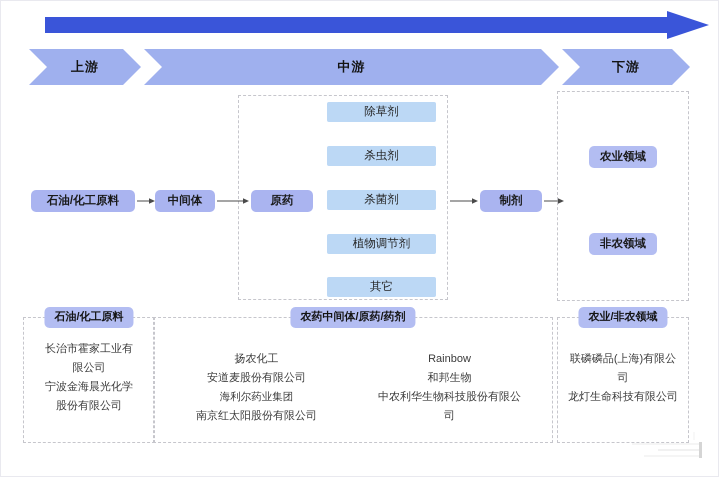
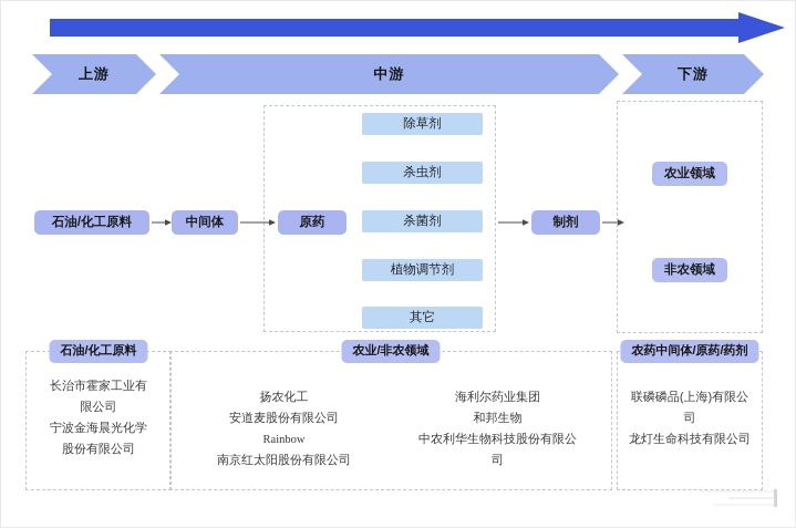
  上游
  中游
  下游
  石油/化工原料
  中间体
  原药
  制剂
  除草剂
  杀虫剂
  杀菌剂
  植物调节剂
  其它
  农业领域
  非农领域
  石油/化工原料
  长治市霍家工业有
  限公司
  宁波金海晨光化学
  股份有限公司
- 农药中间体/原药/药剂
+ 农业/非农领域
  扬农化工
  安道麦股份有限公司
- 海利尔药业集团
+ Rainbow
  南京红太阳股份有限公司
- Rainbow
+ 海利尔药业集团
  和邦生物
  中农利华生物科技股份有限公
  司
- 农业/非农领域
+ 农药中间体/原药/药剂
  联磷磷品(上海)有限公
  司
  龙灯生命科技有限公司
